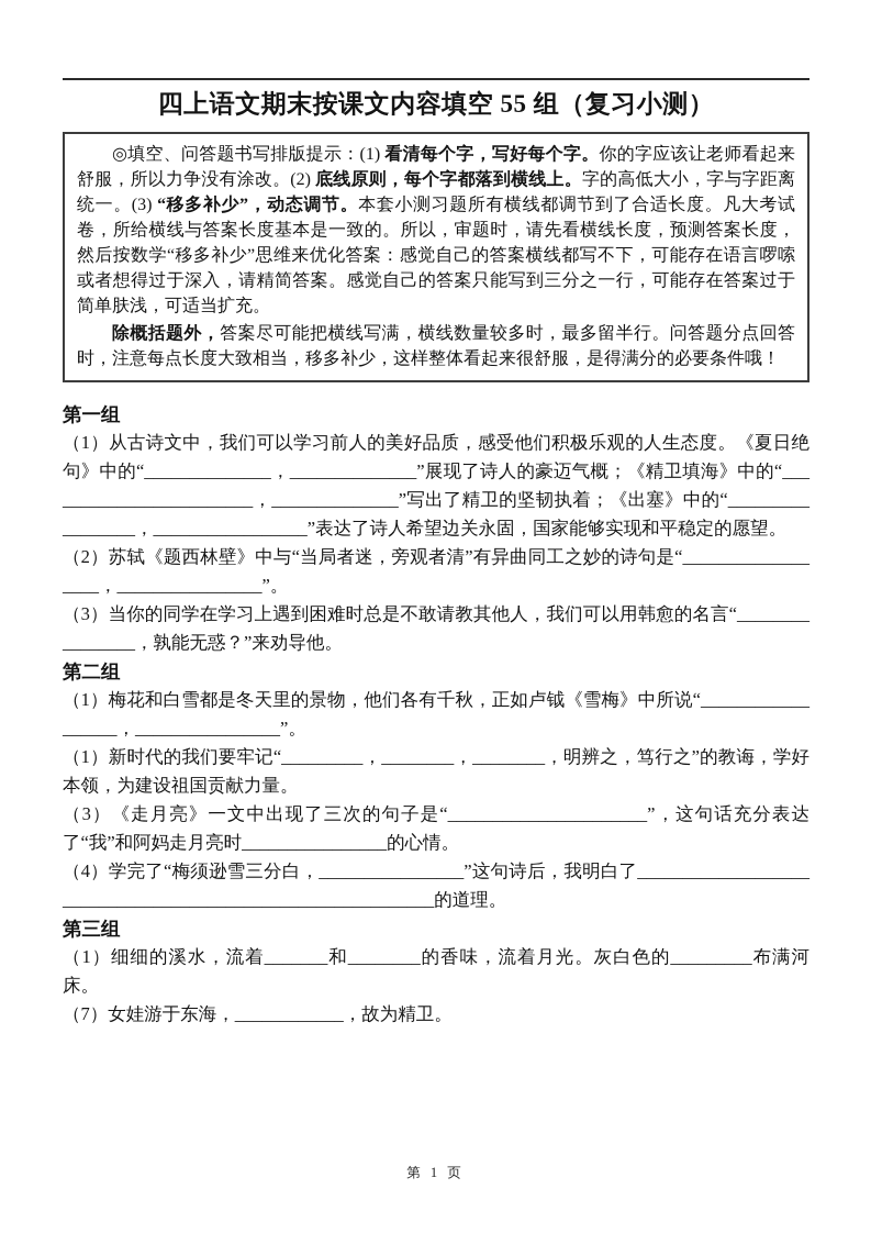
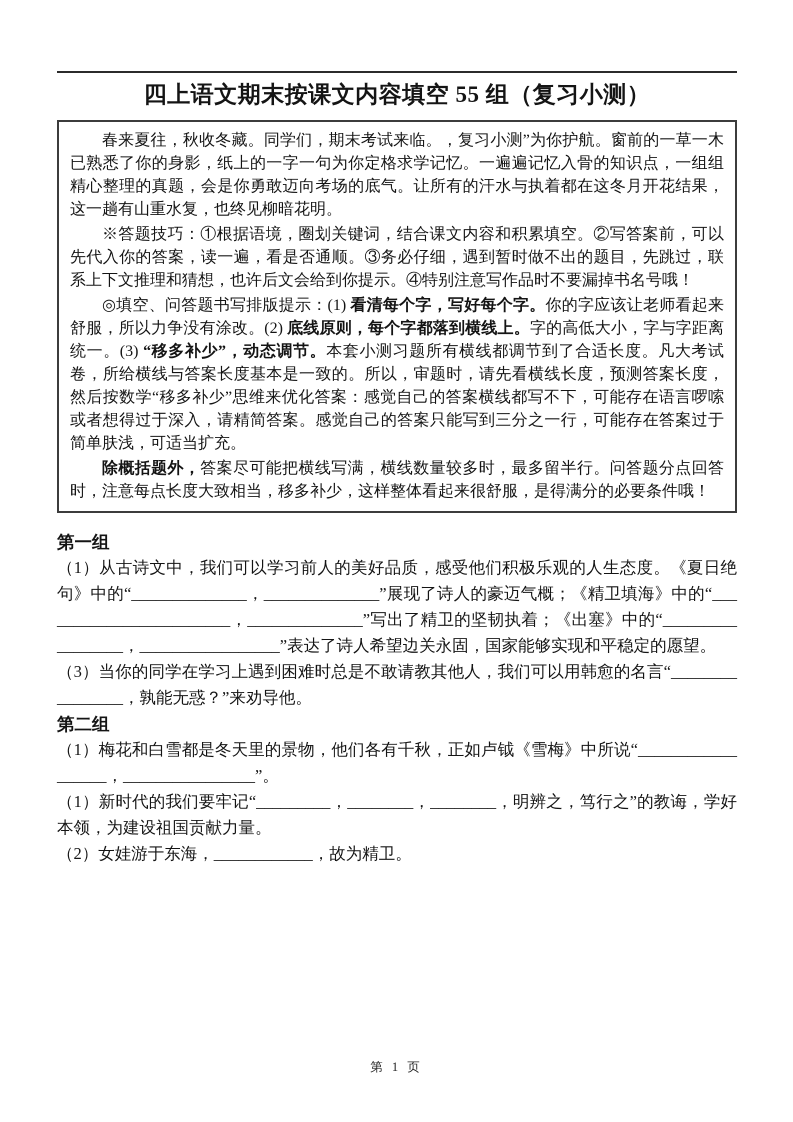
  四上语文期末按课文内容填空 55 组（复习小测）
+ 春来夏往，秋收冬藏。同学们，期末考试来临。，复习小测”为你护航。窗前的一草一木已熟悉了你的身影，纸上的一字一句为你定格求学记忆。一遍遍记忆入骨的知识点，一组组精心整理的真题，会是你勇敢迈向考场的底气。让所有的汗水与执着都在这冬月开花结果，这一趟有山重水复，也终见柳暗花明。
+ ※答题技巧：①根据语境，圈划关键词，结合课文内容和积累填空。②写答案前，可以先代入你的答案，读一遍，看是否通顺。③务必仔细，遇到暂时做不出的题目，先跳过，联系上下文推理和猜想，也许后文会给到你提示。④特别注意写作品时不要漏掉书名号哦！
  ◎填空、问答题书写排版提示：(1) 看清每个字，写好每个字。你的字应该让老师看起来舒服，所以力争没有涂改。(2) 底线原则，每个字都落到横线上。字的高低大小，字与字距离统一。(3) “移多补少”，动态调节。本套小测习题所有横线都调节到了合适长度。凡大考试卷，所给横线与答案长度基本是一致的。所以，审题时，请先看横线长度，预测答案长度，然后按数学“移多补少”思维来优化答案：感觉自己的答案横线都写不下，可能存在语言啰嗦或者想得过于深入，请精简答案。感觉自己的答案只能写到三分之一行，可能存在答案过于简单肤浅，可适当扩充。
  除概括题外，答案尽可能把横线写满，横线数量较多时，最多留半行。问答题分点回答时，注意每点长度大致相当，移多补少，这样整体看起来很舒服，是得满分的必要条件哦！
  第一组
  （1）从古诗文中，我们可以学习前人的美好品质，感受他们积极乐观的人生态度。《夏日绝句》中的“______________，______________”展现了诗人的豪迈气概；《精卫填海》中的“________________________，______________”写出了精卫的坚韧执着；《出塞》中的“_________________，_________________”表达了诗人希望边关永固，国家能够实现和平稳定的愿望。
- （2）苏轼《题西林壁》中与“当局者迷，旁观者清”有异曲同工之妙的诗句是“__________________，________________”。
  （3）当你的同学在学习上遇到困难时总是不敢请教其他人，我们可以用韩愈的名言“________________，孰能无惑？”来劝导他。
  第二组
  （1）梅花和白雪都是冬天里的景物，他们各有千秋，正如卢钺《雪梅》中所说“__________________，________________”。
  （1）新时代的我们要牢记“_________，________，________，明辨之，笃行之”的教诲，学好本领，为建设祖国贡献力量。
- （3）《走月亮》一文中出现了三次的句子是“______________________”，这句话充分表达了“我”和阿妈走月亮时________________的心情。
- （4）学完了“梅须逊雪三分白，________________”这句诗后，我明白了____________________________________________________________的道理。
- 第三组
- （1）细细的溪水，流着_______和________的香味，流着月光。灰白色的_________布满河床。
- （7）女娃游于东海，____________，故为精卫。
+ （2）女娃游于东海，____________，故为精卫。
  第 1 页
